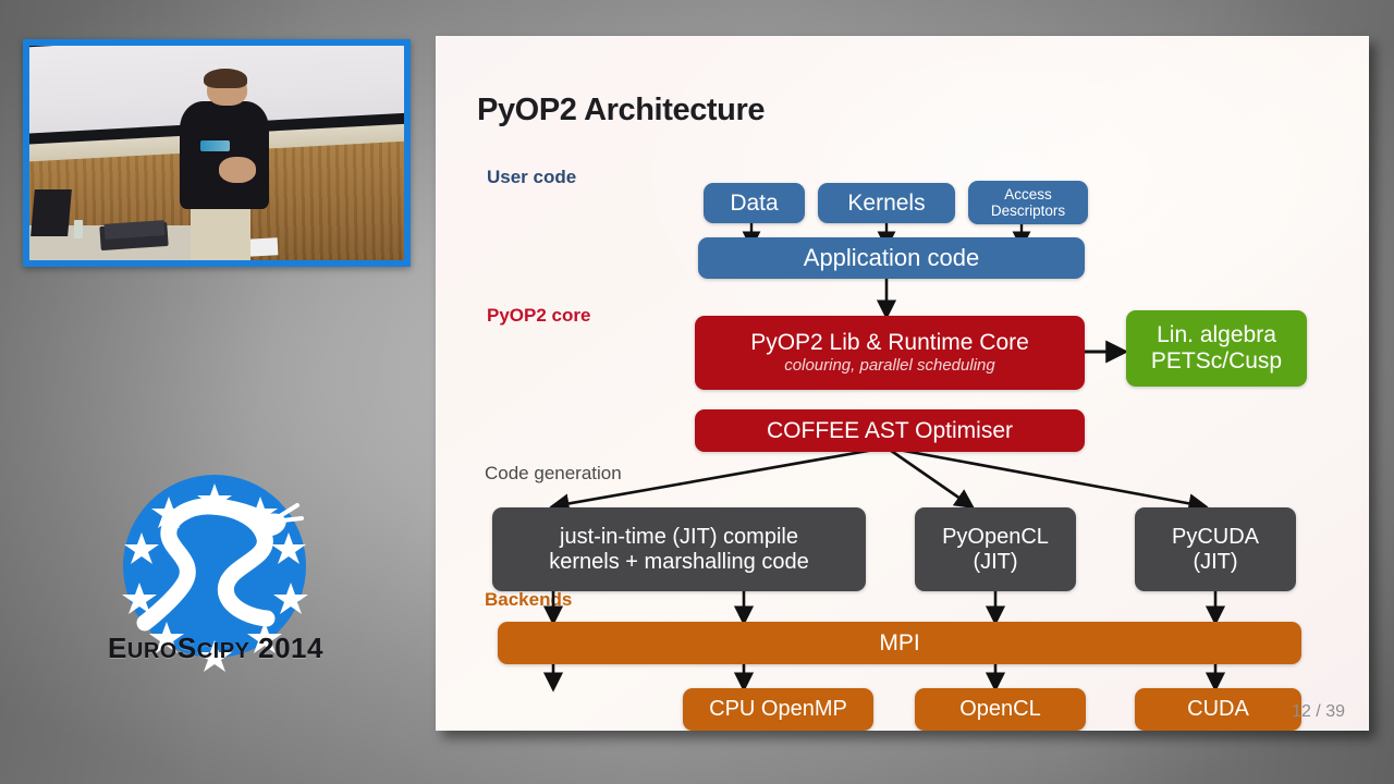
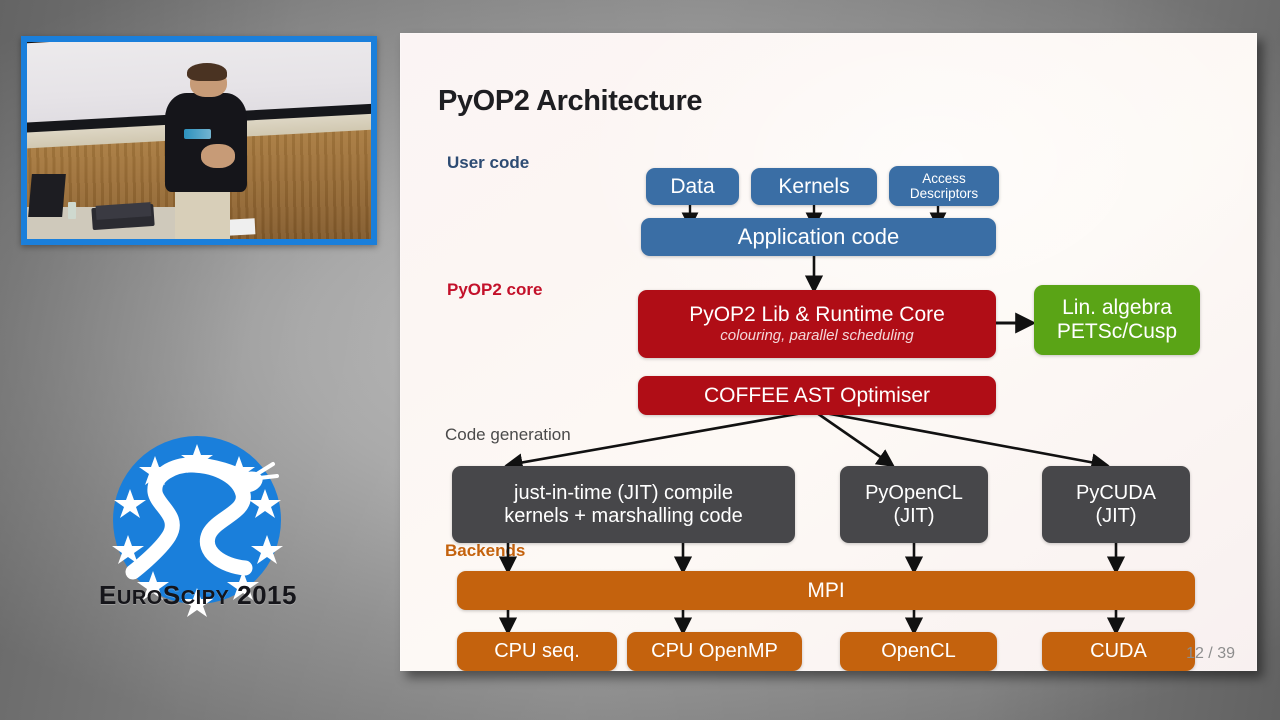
- EUROSCIPY 2014
+ EUROSCIPY 2015
  PyOP2 Architecture
  User code
  PyOP2 core
  Code generation
  Backends
  Data
  Kernels
  Access
  Descriptors
  Application code
  PyOP2 Lib & Runtime Core
  colouring, parallel scheduling
  Lin. algebra
  PETSc/Cusp
  COFFEE AST Optimiser
  just-in-time (JIT) compile
  kernels + marshalling code
  PyOpenCL
  (JIT)
  PyCUDA
  (JIT)
  MPI
+ CPU seq.
  CPU OpenMP
  OpenCL
  CUDA
  12 / 39
